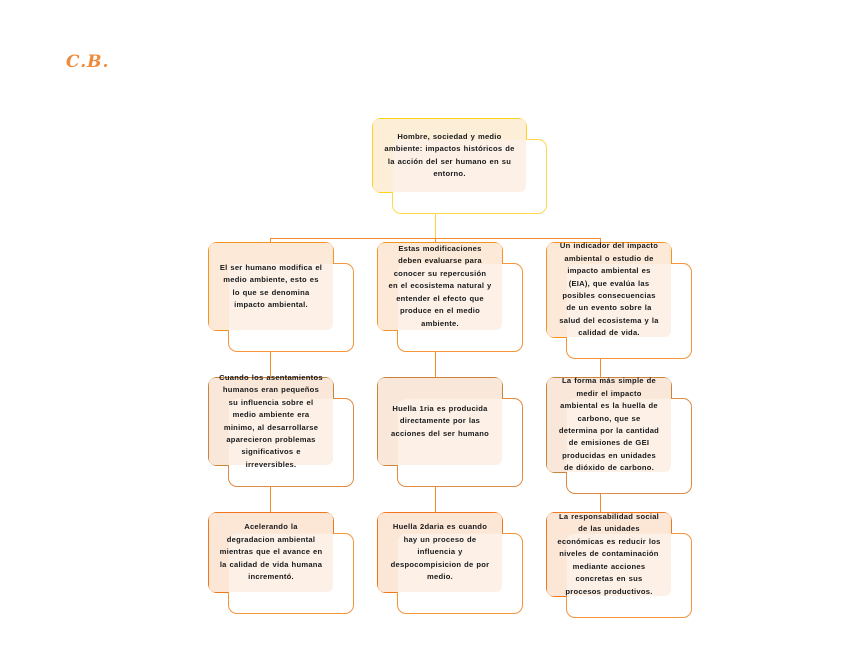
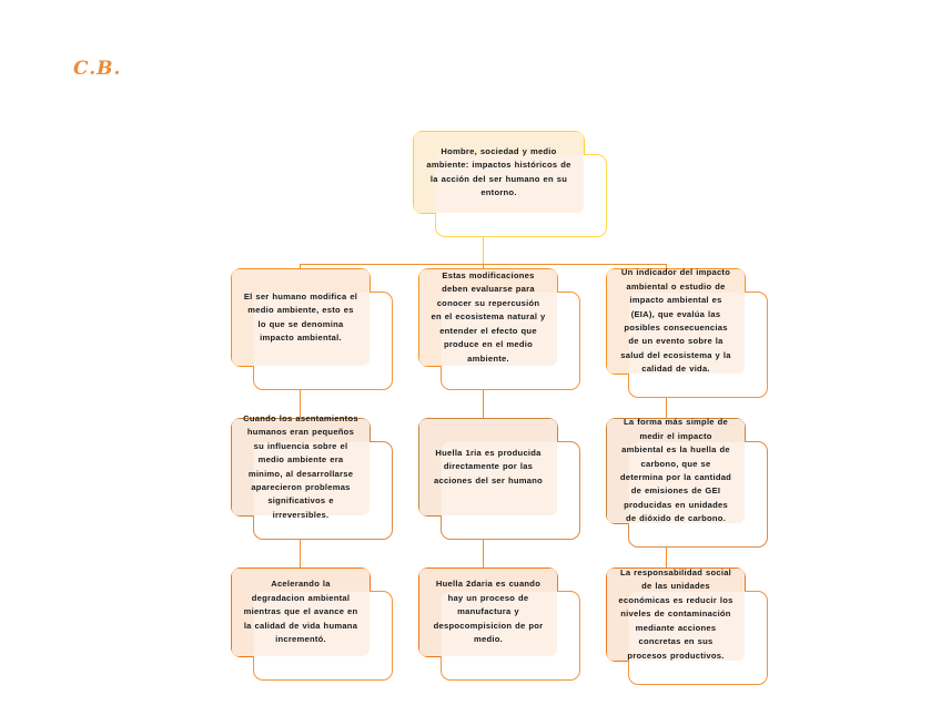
  C.B.
  Hombre, sociedad y medio ambiente: impactos históricos de la acción del ser humano en su entorno.
  El ser humano modifica el medio ambiente, esto es lo que se denomina impacto ambiental.
  Cuando los asentamientos humanos eran pequeños su influencia sobre el medio ambiente era minimo, al desarrollarse aparecieron problemas significativos e irreversibles.
  Acelerando la degradacion ambiental mientras que el avance en la calidad de vida humana incrementó.
  Estas modificaciones deben evaluarse para conocer su repercusión en el ecosistema natural y entender el efecto que produce en el medio ambiente.
  Huella 1ria es producida directamente por las acciones del ser humano
- Huella 2daria es cuando hay un proceso de influencia y despocompisicion de por medio.
+ Huella 2daria es cuando hay un proceso de manufactura y despocompisicion de por medio.
  Un indicador del impacto ambiental o estudio de impacto ambiental es (EIA), que evalúa las posibles consecuencias de un evento sobre la salud del ecosistema y la calidad de vida.
  La forma más simple de medir el impacto ambiental es la huella de carbono, que se determina por la cantidad de emisiones de GEI producidas en unidades de dióxido de carbono.
  La responsabilidad social de las unidades económicas es reducir los niveles de contaminación mediante acciones concretas en sus procesos productivos.
